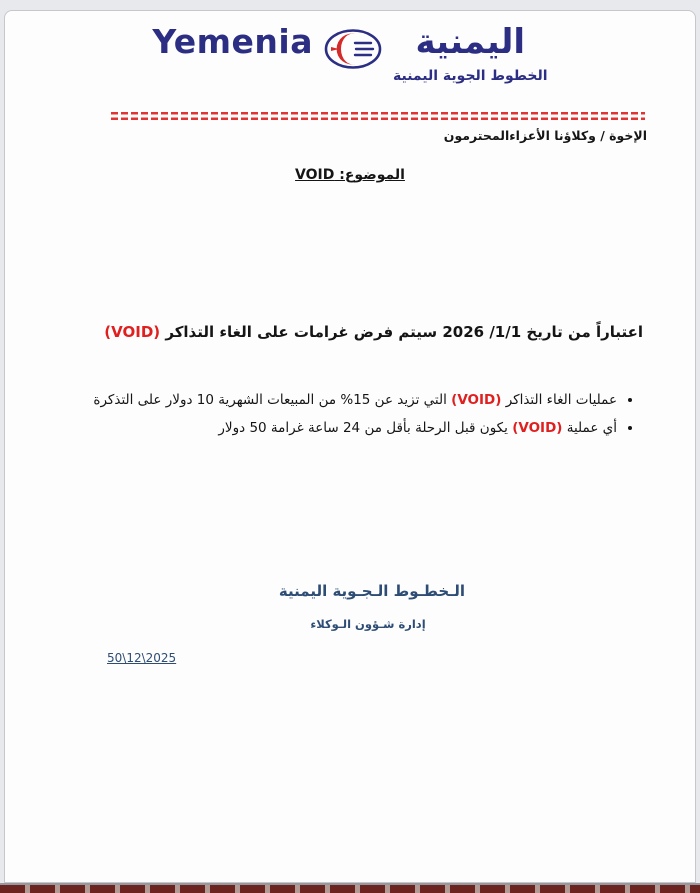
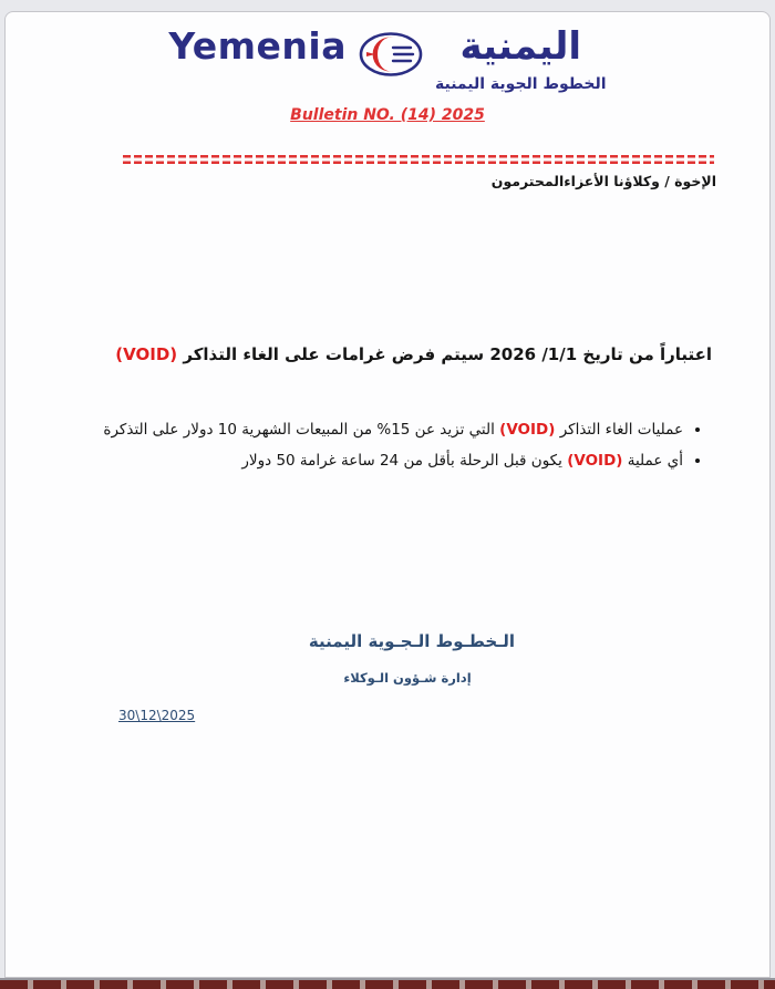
  Yemenia
  اليمنية
  الخطوط الجوية اليمنية
+ Bulletin NO. (14) 2025
  الإخوة / وكلاؤنا الأعزاء
  المحترمون
- الموضوع: VOID
  اعتباراً من تاريخ 1/1/ 2026 سيتم فرض غرامات على الغاء التذاكر (VOID)
  عمليات الغاء التذاكر (VOID) التي تزيد عن 15% من المبيعات الشهرية 10 دولار على التذكرة
  أي عملية (VOID) يكون قبل الرحلة بأقل من 24 ساعة غرامة 50 دولار
  الـخطـوط الـجـوية اليمنية
  إدارة شـؤون الـوكلاء
- 50\12\2025
+ 30\12\2025
